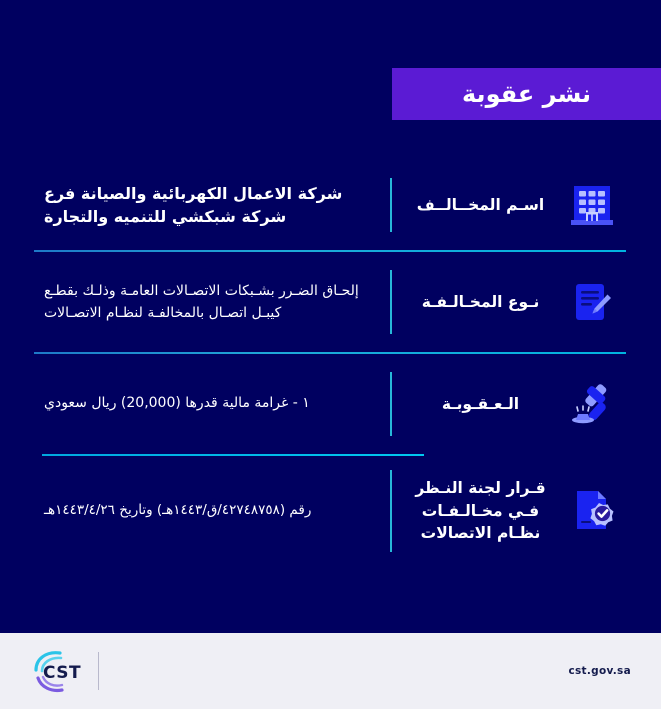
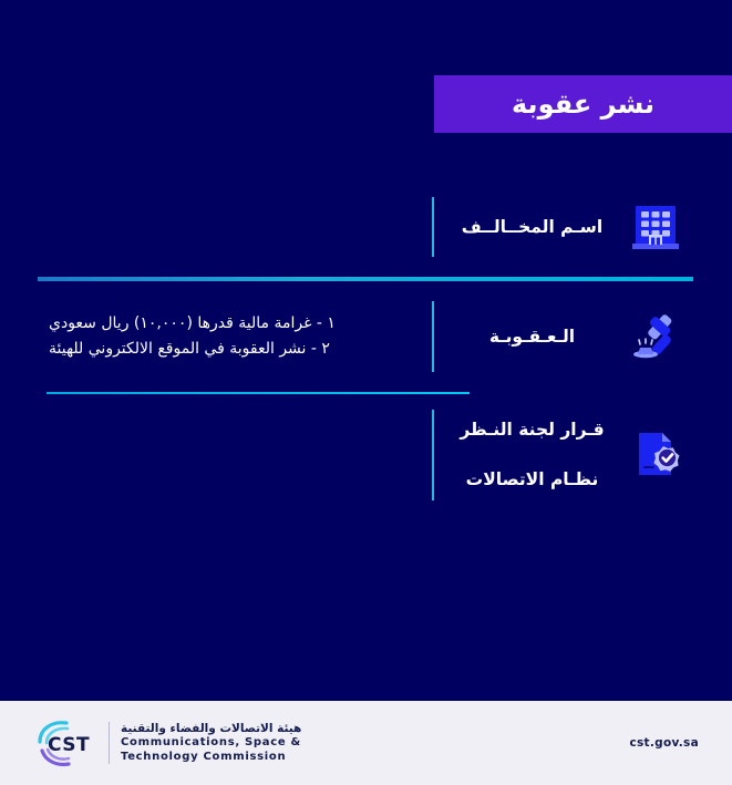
  نشر عقوبة
  اسـم المخــالــف
- شركة الاعمال الكهربائية والصيانة فرع شركة شبكشي للتنميه والتجارة
- نـوع المخـالـفـة
- إلحـاق الضـرر بشـبكات الاتصـالات العامـة وذلـك بقطـع كيبـل اتصـال بالمخالفـة لنظـام الاتصـالات
  الـعـقـوبـة
- ١ - غرامة مالية قدرها (20,000) ريال سعودي
+ ١ - غرامة مالية قدرها (١٠,٠٠٠) ريال سعودي
+ ٢ - نشر العقوبة في الموقع الالكتروني للهيئة
  قـرار لجنة النـظر
- فـي مخـالـفـات
  نظـام الاتصالات
- رقم (٤٢٧٤٨٧٥٨/ق/١٤٤٣هـ) وتاريخ ١٤٤٣/٤/٢٦هـ
  CST
+ هيئة الاتصالات والفضاء والتقنية
+ Communications, Space &
+ Technology Commission
  cst.gov.sa
